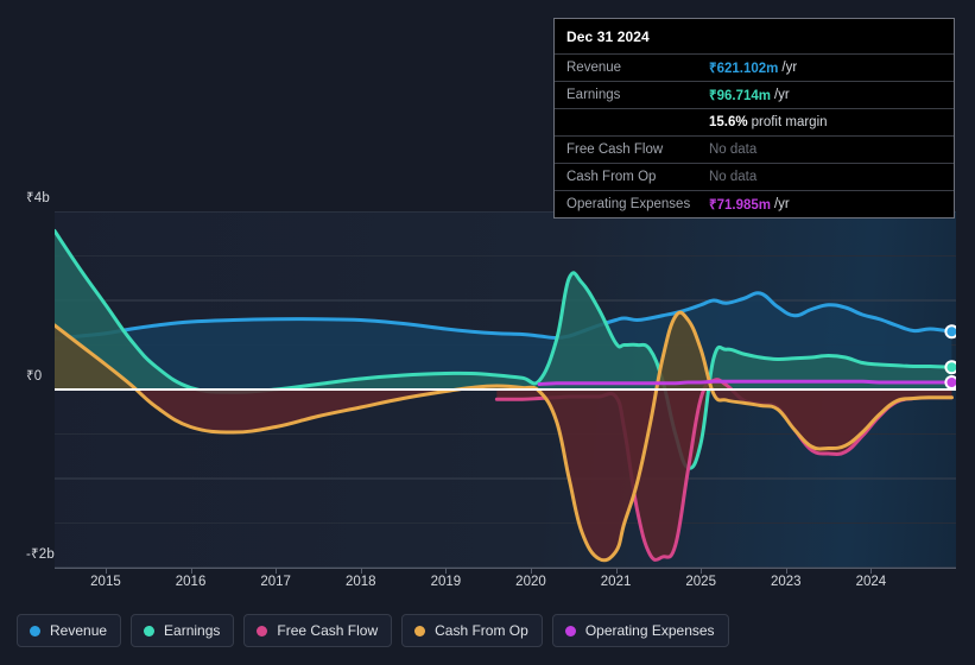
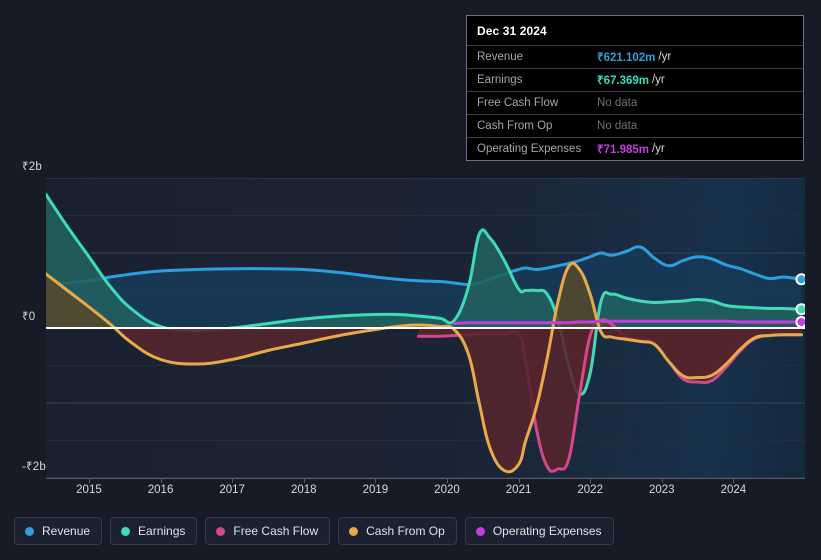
- ₹4b
+ ₹2b
  ₹0
  -₹2b
  2015
  2016
  2017
  2018
  2019
  2020
  2021
- 2025
+ 2022
  2023
  2024
  Dec 31 2024
  Revenue
  ₹621.102m
  /yr
  Earnings
- ₹96.714m
+ ₹67.369m
  /yr
- 15.6%
- profit margin
  Free Cash Flow
  No data
  Cash From Op
  No data
  Operating Expenses
  ₹71.985m
  /yr
  Revenue
  Earnings
  Free Cash Flow
  Cash From Op
  Operating Expenses
